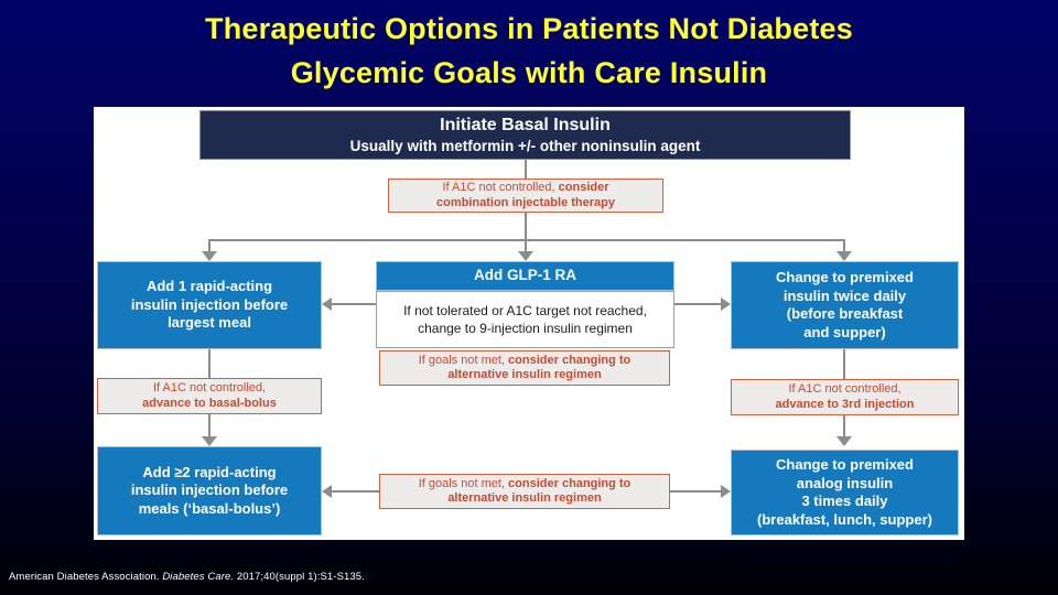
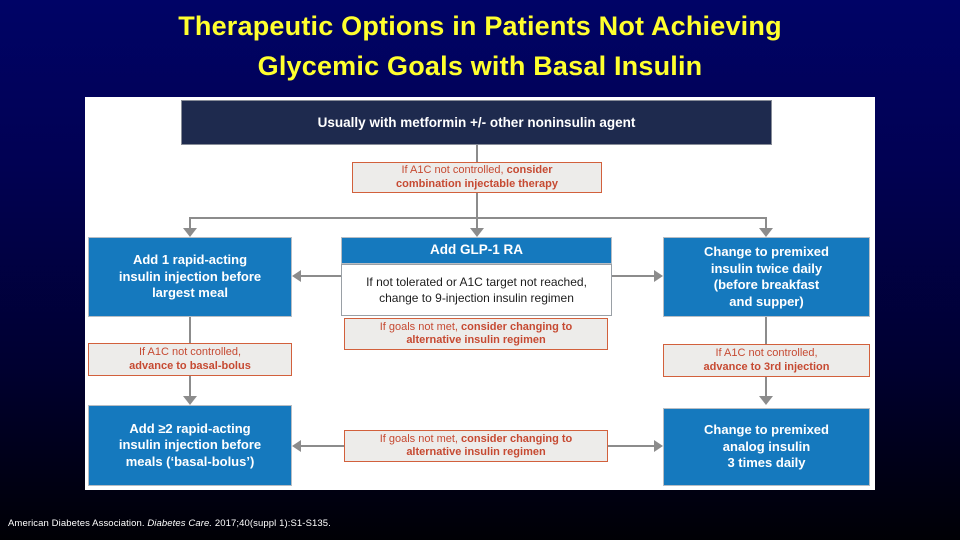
- Therapeutic Options in Patients Not Diabetes
+ Therapeutic Options in Patients Not Achieving
- Glycemic Goals with Care Insulin
+ Glycemic Goals with Basal Insulin
- Initiate Basal Insulin
  Usually with metformin +/- other noninsulin agent
  If A1C not controlled, consider
  combination injectable therapy
  Add 1 rapid-acting
  insulin injection before
  largest meal
  Add GLP-1 RA
  If not tolerated or A1C target not reached,
  change to 9-injection insulin regimen
  If goals not met, consider changing to
  alternative insulin regimen
  Change to premixed
  insulin twice daily
  (before breakfast
  and supper)
  If A1C not controlled,
  advance to basal-bolus
  If A1C not controlled,
  advance to 3rd injection
  Add ≥2 rapid-acting
  insulin injection before
  meals (‘basal-bolus’)
  If goals not met, consider changing to
  alternative insulin regimen
  Change to premixed
  analog insulin
  3 times daily
- (breakfast, lunch, supper)
  American Diabetes Association. Diabetes Care. 2017;40(suppl 1):S1-S135.
